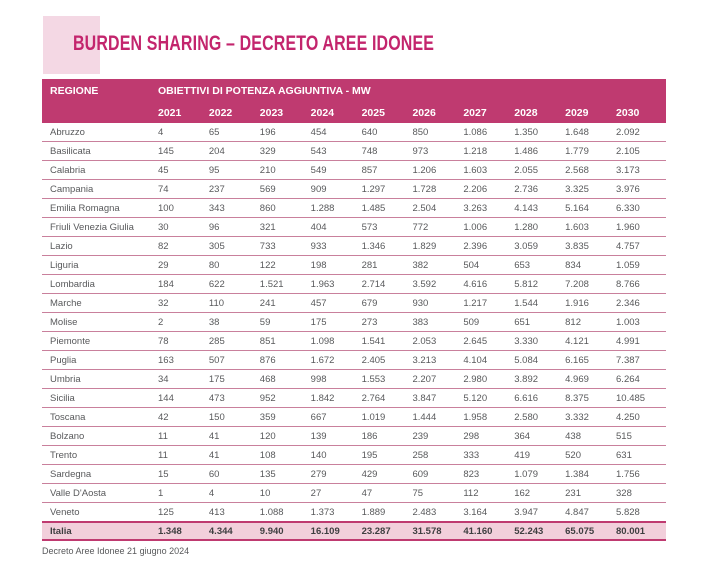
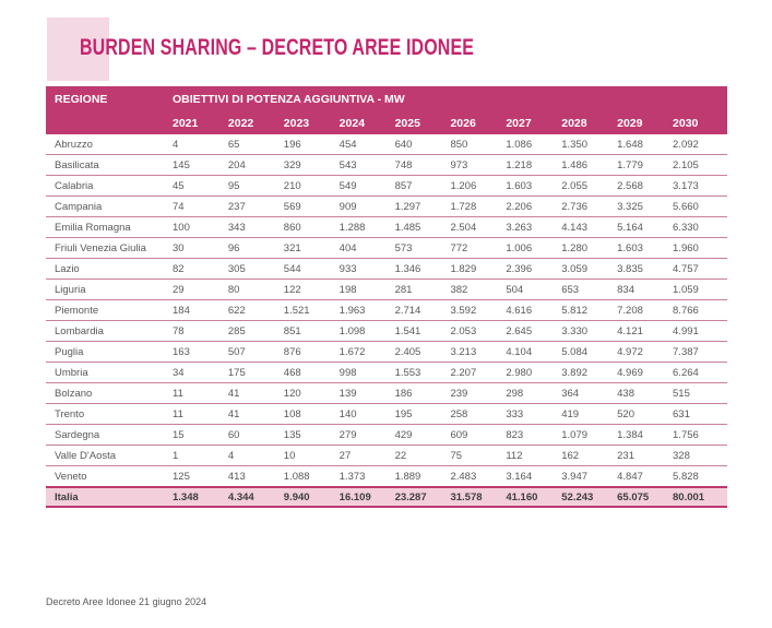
  BURDEN SHARING – DECRETO AREE IDONEE
  REGIONE	OBIETTIVI DI POTENZA AGGIUNTIVA - MW
  	2021	2022	2023	2024	2025	2026	2027	2028	2029	2030
  Abruzzo	4	65	196	454	640	850	1.086	1.350	1.648	2.092
  Basilicata	145	204	329	543	748	973	1.218	1.486	1.779	2.105
  Calabria	45	95	210	549	857	1.206	1.603	2.055	2.568	3.173
- Campania	74	237	569	909	1.297	1.728	2.206	2.736	3.325	3.976
+ Campania	74	237	569	909	1.297	1.728	2.206	2.736	3.325	5.660
  Emilia Romagna	100	343	860	1.288	1.485	2.504	3.263	4.143	5.164	6.330
  Friuli Venezia Giulia	30	96	321	404	573	772	1.006	1.280	1.603	1.960
- Lazio	82	305	733	933	1.346	1.829	2.396	3.059	3.835	4.757
+ Lazio	82	305	544	933	1.346	1.829	2.396	3.059	3.835	4.757
  Liguria	29	80	122	198	281	382	504	653	834	1.059
- Lombardia	184	622	1.521	1.963	2.714	3.592	4.616	5.812	7.208	8.766
+ Piemonte	184	622	1.521	1.963	2.714	3.592	4.616	5.812	7.208	8.766
- Marche	32	110	241	457	679	930	1.217	1.544	1.916	2.346
- Molise	2	38	59	175	273	383	509	651	812	1.003
- Piemonte	78	285	851	1.098	1.541	2.053	2.645	3.330	4.121	4.991
+ Lombardia	78	285	851	1.098	1.541	2.053	2.645	3.330	4.121	4.991
- Puglia	163	507	876	1.672	2.405	3.213	4.104	5.084	6.165	7.387
+ Puglia	163	507	876	1.672	2.405	3.213	4.104	5.084	4.972	7.387
  Umbria	34	175	468	998	1.553	2.207	2.980	3.892	4.969	6.264
- Sicilia	144	473	952	1.842	2.764	3.847	5.120	6.616	8.375	10.485
- Toscana	42	150	359	667	1.019	1.444	1.958	2.580	3.332	4.250
  Bolzano	11	41	120	139	186	239	298	364	438	515
  Trento	11	41	108	140	195	258	333	419	520	631
  Sardegna	15	60	135	279	429	609	823	1.079	1.384	1.756
- Valle D'Aosta	1	4	10	27	47	75	112	162	231	328
+ Valle D'Aosta	1	4	10	27	22	75	112	162	231	328
  Veneto	125	413	1.088	1.373	1.889	2.483	3.164	3.947	4.847	5.828
  Italia	1.348	4.344	9.940	16.109	23.287	31.578	41.160	52.243	65.075	80.001
  Decreto Aree Idonee 21 giugno 2024
